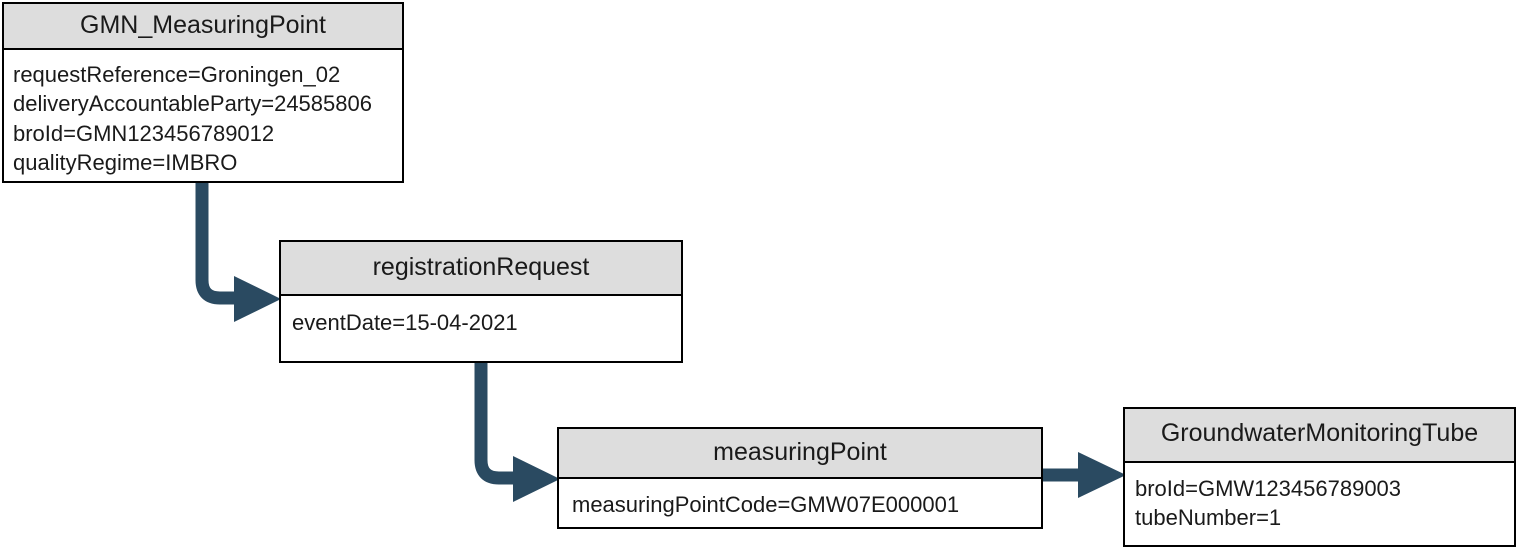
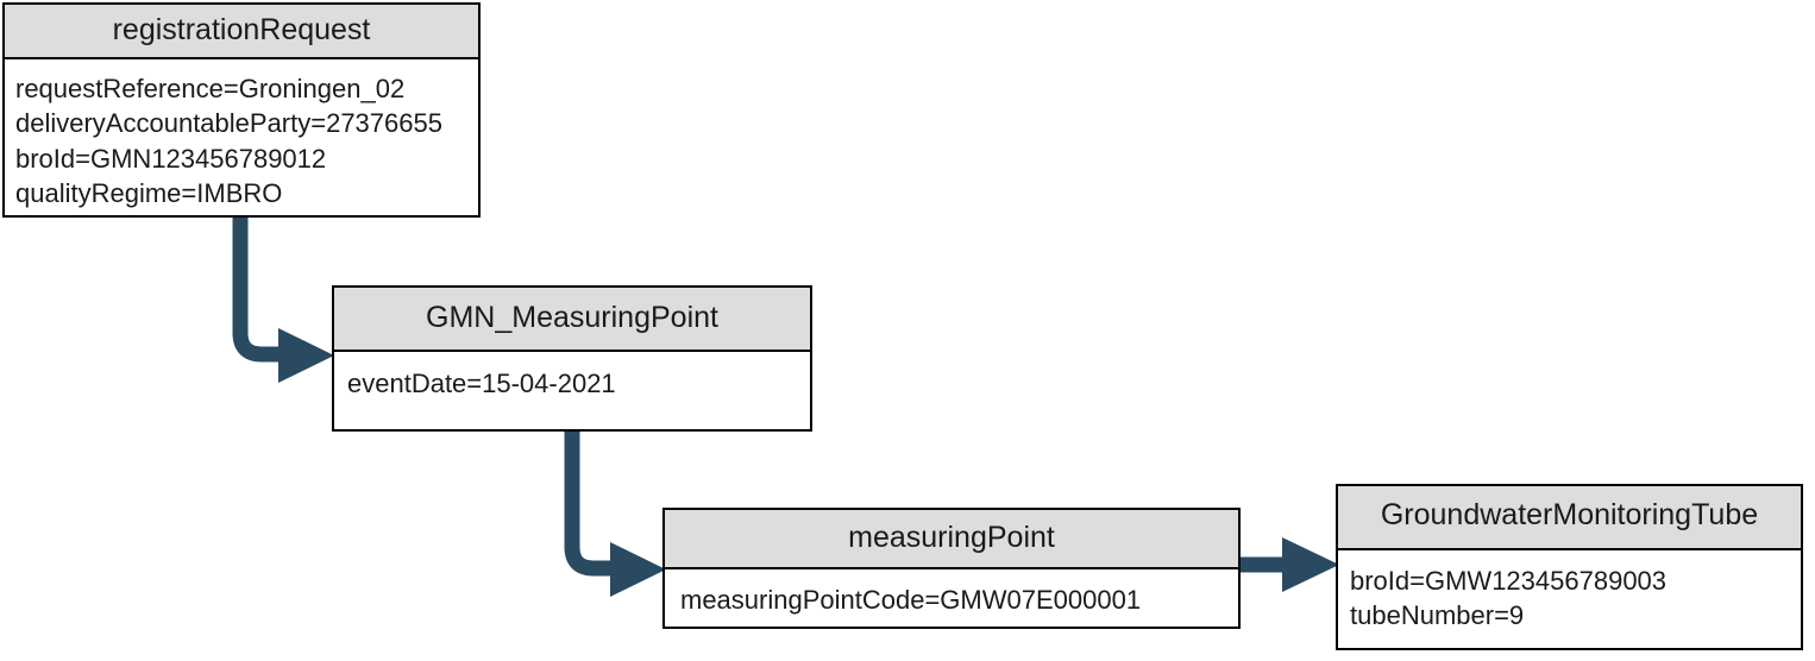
- GMN_MeasuringPoint
+ registrationRequest
  requestReference=Groningen_02
- deliveryAccountableParty=24585806
+ deliveryAccountableParty=27376655
  broId=GMN123456789012
  qualityRegime=IMBRO
- registrationRequest
+ GMN_MeasuringPoint
  eventDate=15-04-2021
  measuringPoint
  measuringPointCode=GMW07E000001
  GroundwaterMonitoringTube
  broId=GMW123456789003
- tubeNumber=1
+ tubeNumber=9
